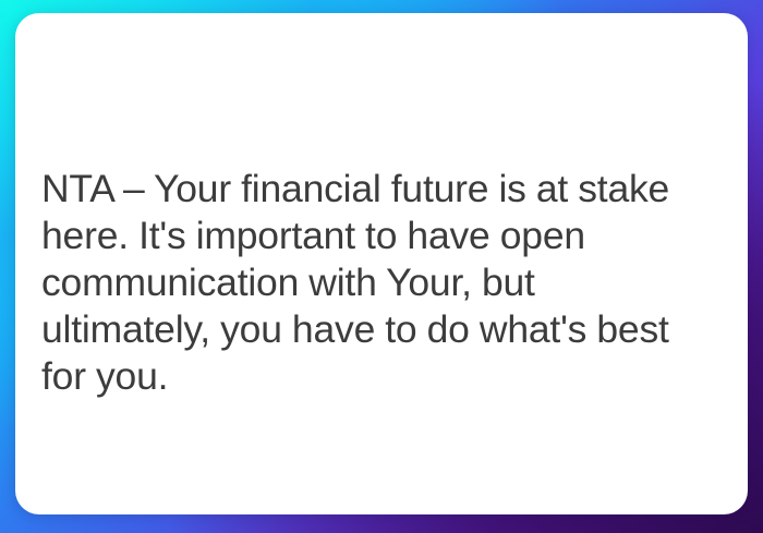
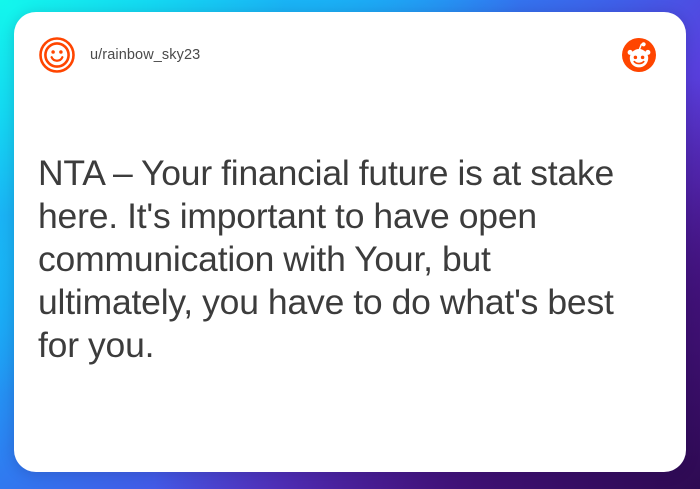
+ u/rainbow_sky23
  NTA – Your financial future is at stake here. It's important to have open communication with Your, but ultimately, you have to do what's best for you.
